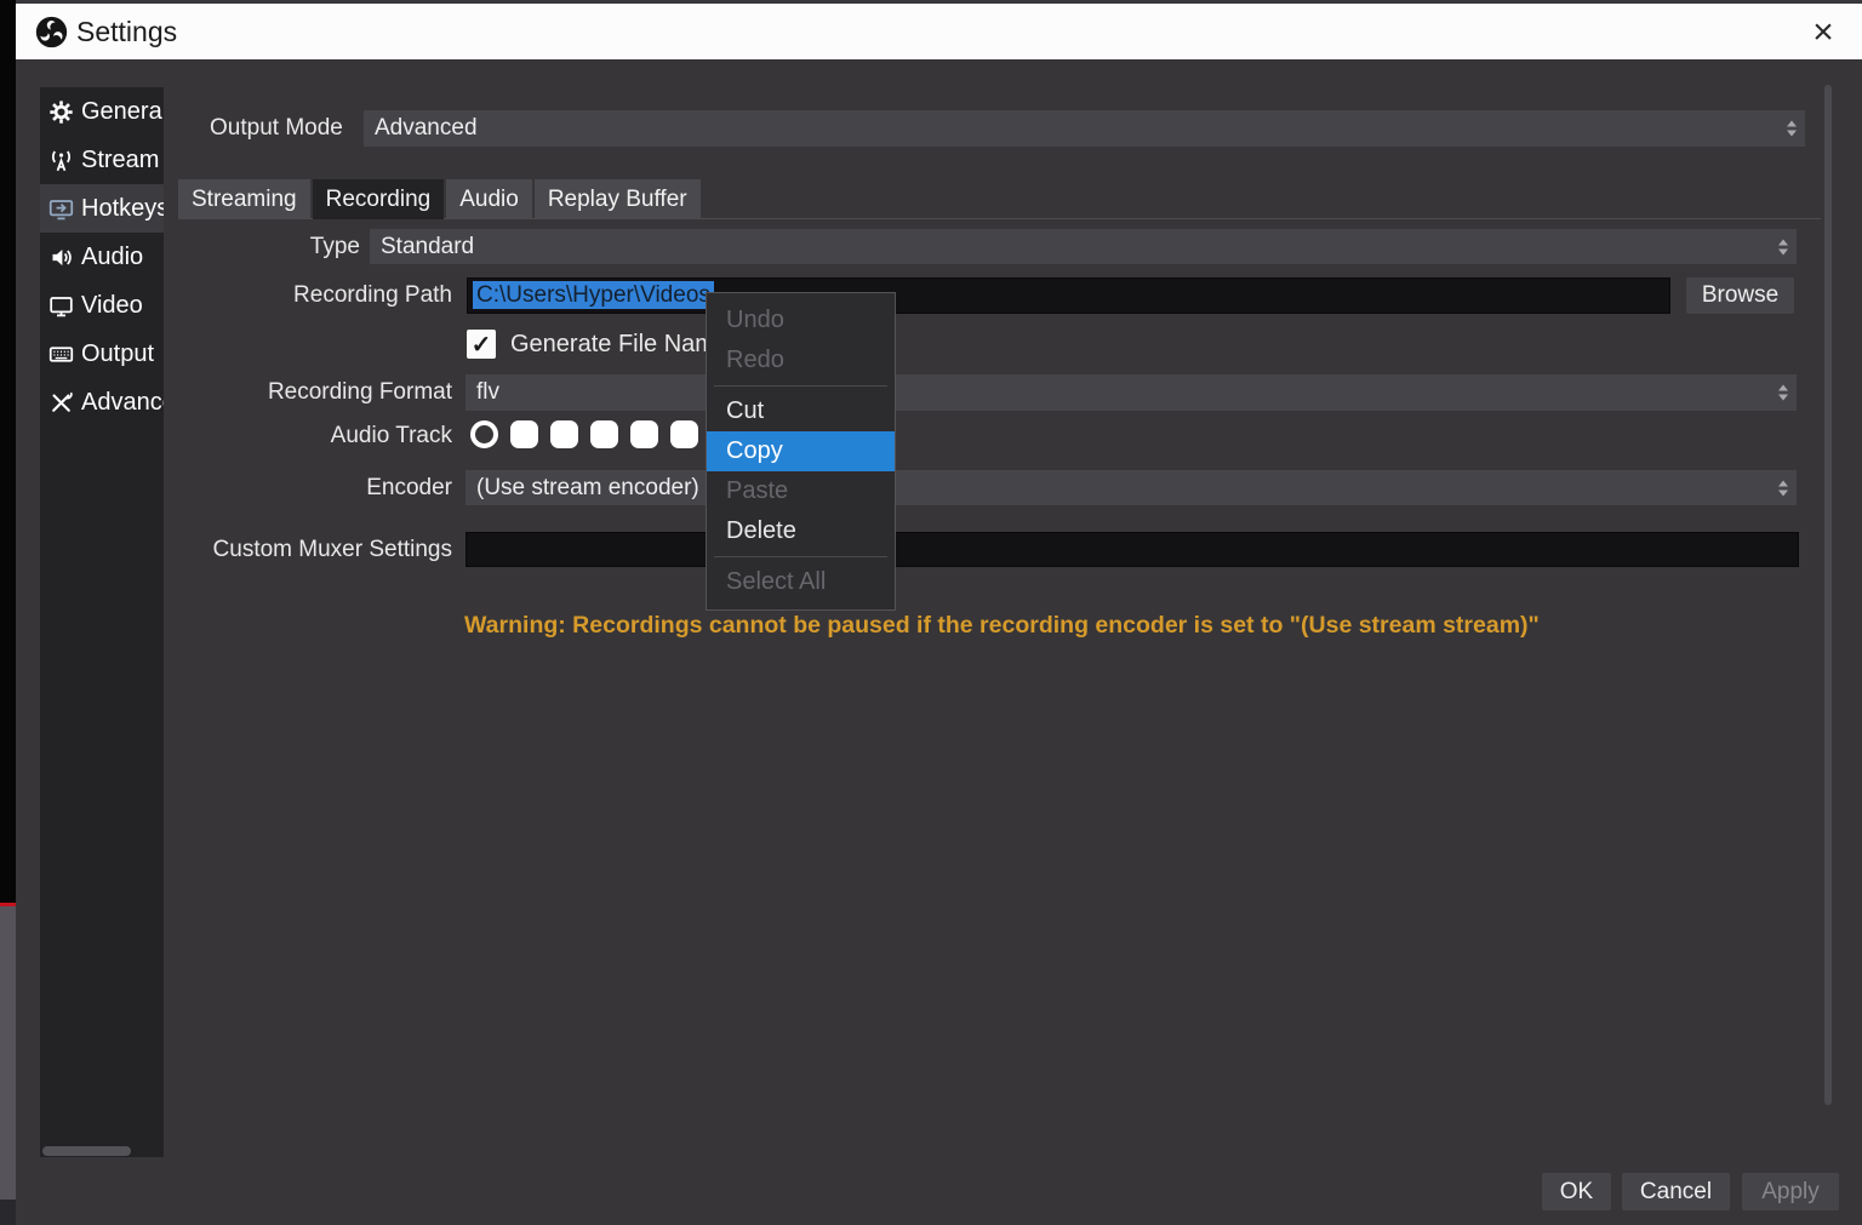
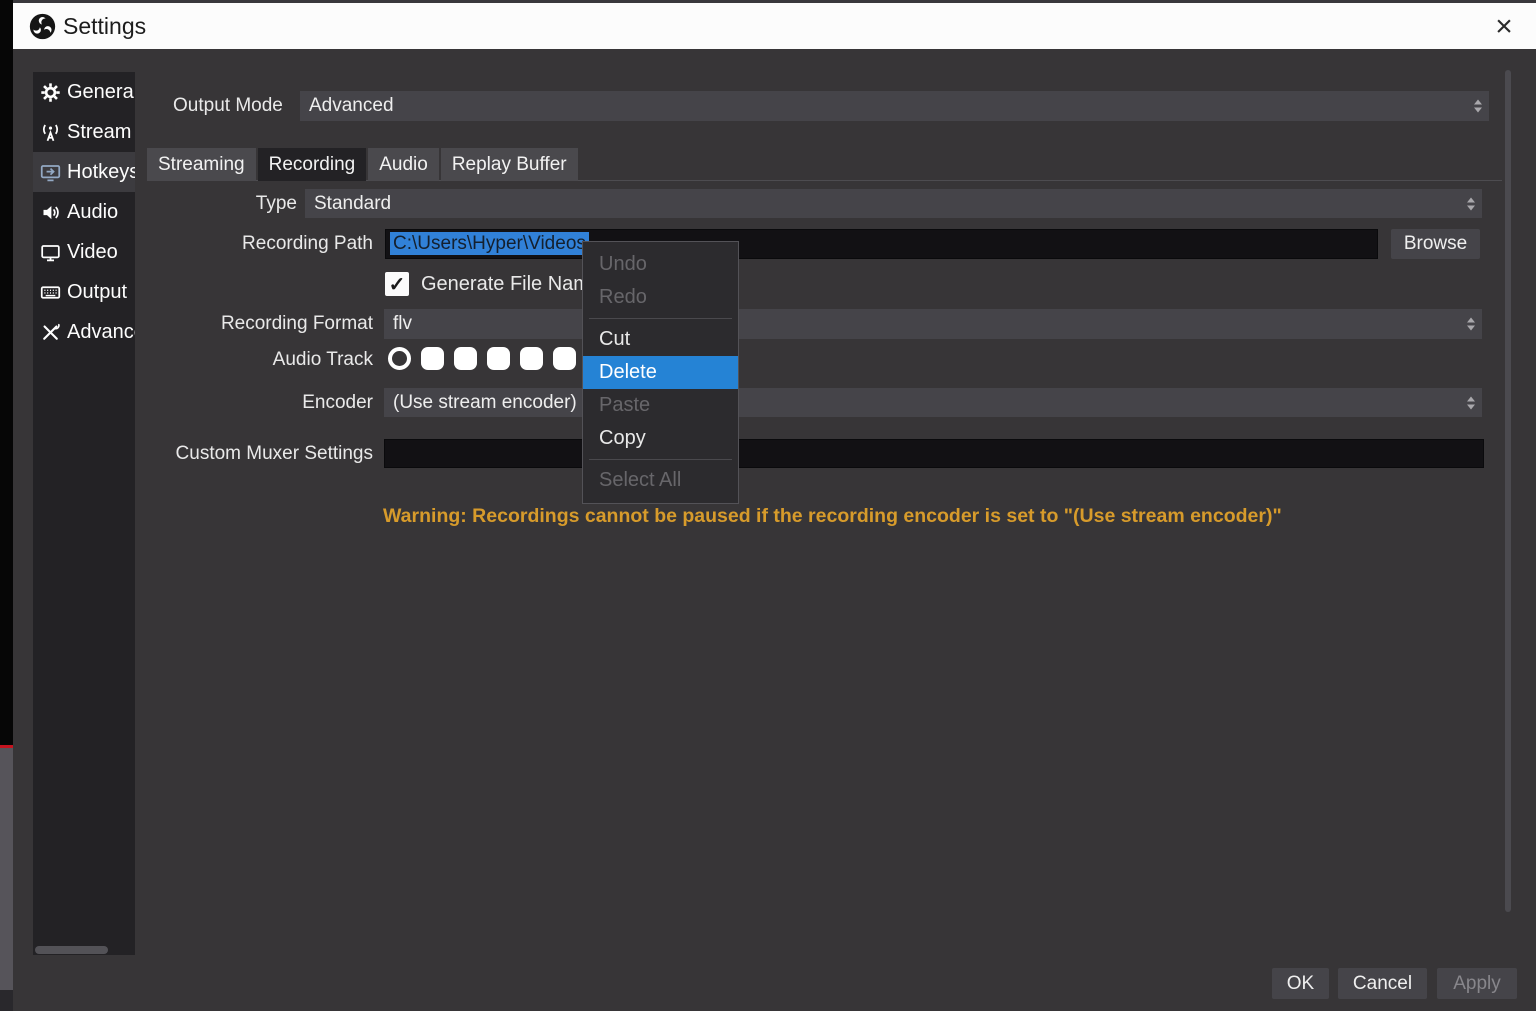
  Settings
  ×
  Genera
  Stream
  Hotkeys
  Audio
  Video
  Output
  Advanc
  Output Mode
  Advanced
  Streaming
  Recording
  Audio
  Replay Buffer
  Type
  Standard
  Recording Path
  C:\Users\Hyper\Video
  Browse
  ✓
  Generate File Na
  Recording Format
  flv
  Audio Track
  Encoder
  (Use stream encoder)
  Custom Muxer Settings
- Warning: Recordings cannot be paused if the recording encoder is set to "(Use stream stream)"
+ Warning: Recordings cannot be paused if the recording encoder is set to "(Use stream encoder)"
  Undo
  Redo
  Cut
- Copy
+ Delete
  Paste
- Delete
+ Copy
  Select All
  OK
  Cancel
  Apply
